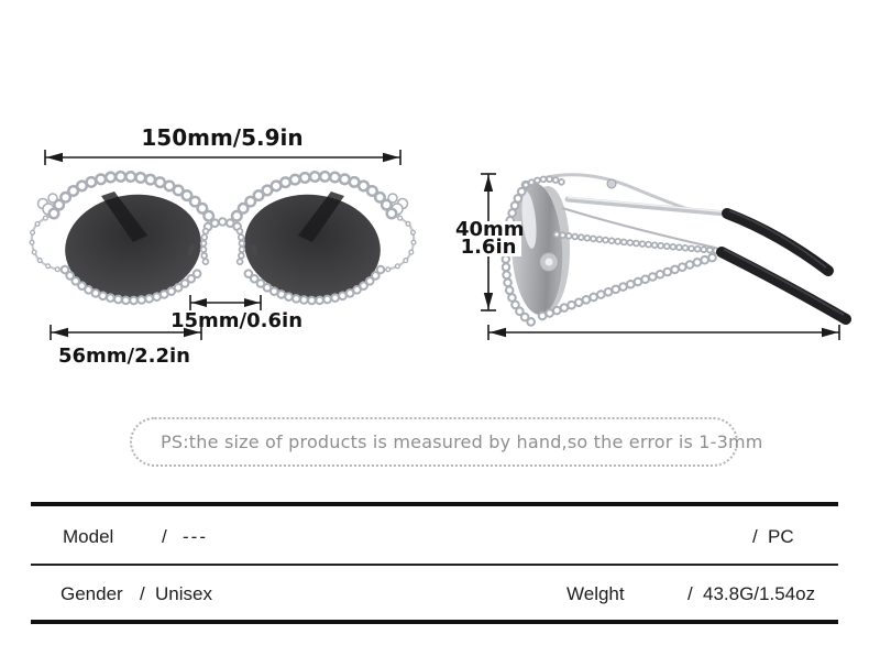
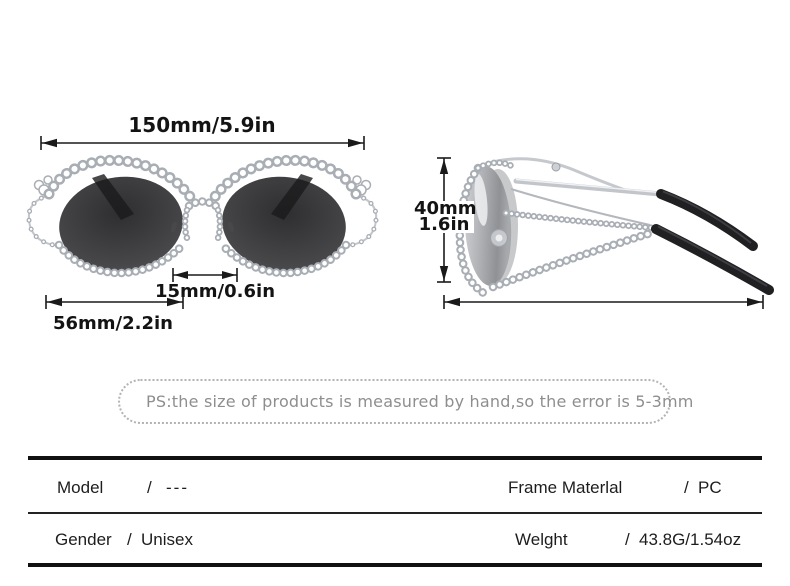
  150mm/5.9in
  15mm/0.6in
  56mm/2.2in
  40mm
  1.6in
- PS:the size of products is measured by hand,so the error is 1-3mm
+ PS:the size of products is measured by hand,so the error is 5-3mm
  Model
  /
  ---
+ Frame Materlal
  /
  PC
  Gender
  /
  Unisex
  Welght
  /
  43.8G/1.54oz
